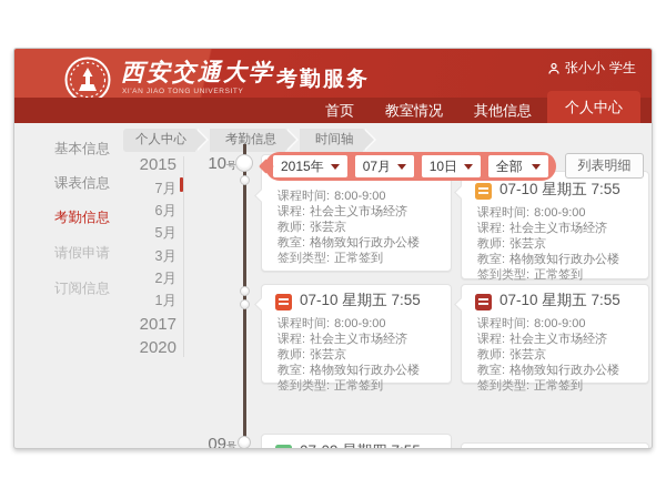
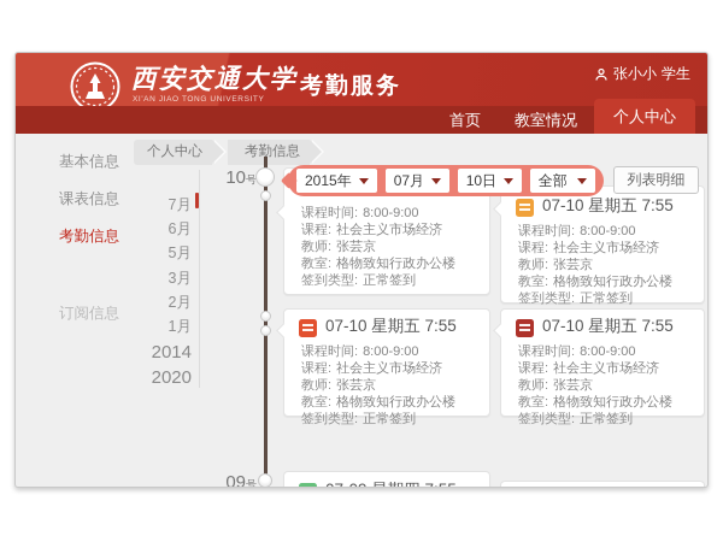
  西安交通大学
  考勤服务
  张小小
  学生
  首页
  教室情况
- 其他信息
  个人中心
  基本信息
  课表信息
  考勤信息
- 请假申请
  订阅信息
  个人中心
  考勤信息
- 时间轴
- 2015
  7月
  6月
  5月
  3月
  2月
  1月
- 2017
+ 2014
  2020
  10号
  09号
  2015年
  07月
  10日
  全部
  列表明细
  课程时间: 8:00-9:00
  课程: 社会主义市场经济
  教师: 张芸京
  教室: 格物致知行政办公楼
  签到类型: 正常签到
  07-10 星期五 7:55
  课程时间: 8:00-9:00
  课程: 社会主义市场经济
  教师: 张芸京
  教室: 格物致知行政办公楼
  签到类型: 正常签到
  07-10 星期五 7:55
  课程时间: 8:00-9:00
  课程: 社会主义市场经济
  教师: 张芸京
  教室: 格物致知行政办公楼
  签到类型: 正常签到
  07-10 星期五 7:55
  课程时间: 8:00-9:00
  课程: 社会主义市场经济
  教师: 张芸京
  教室: 格物致知行政办公楼
  签到类型: 正常签到
